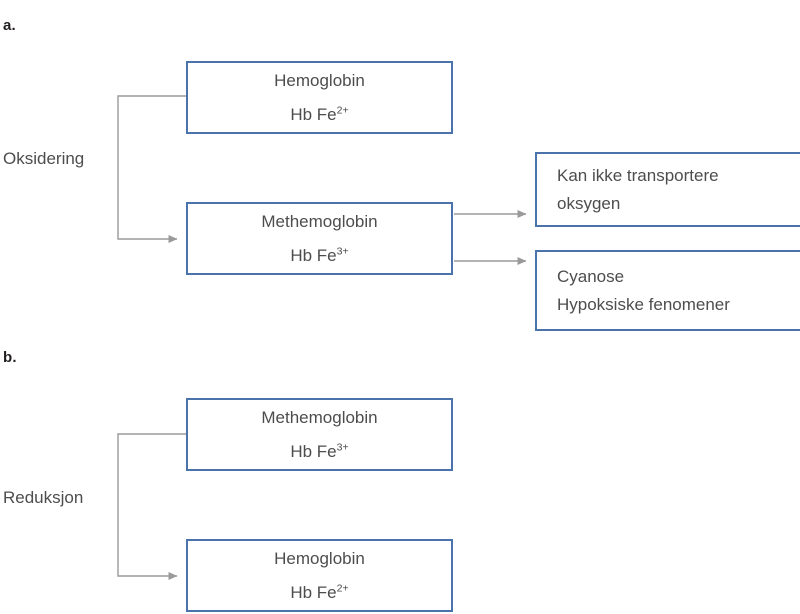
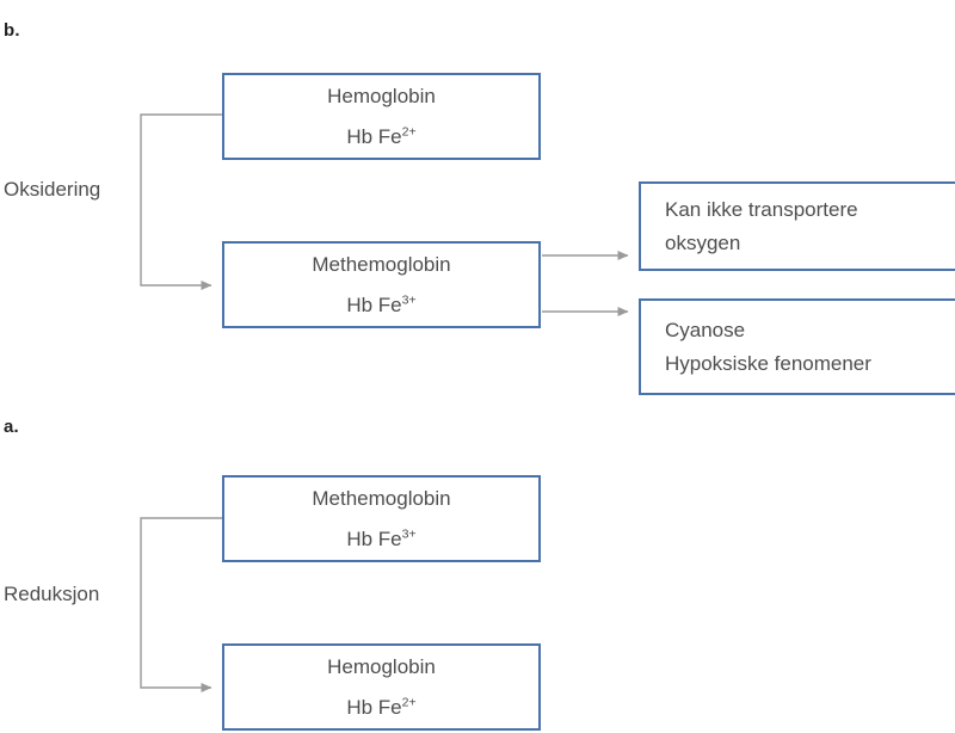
- a.
+ b.
  Oksidering
  Hemoglobin
  Hb Fe2+
  Methemoglobin
  Hb Fe3+
  Kan ikke transportere
  oksygen
  Cyanose
  Hypoksiske fenomener
- b.
+ a.
  Reduksjon
  Methemoglobin
  Hb Fe3+
  Hemoglobin
  Hb Fe2+
